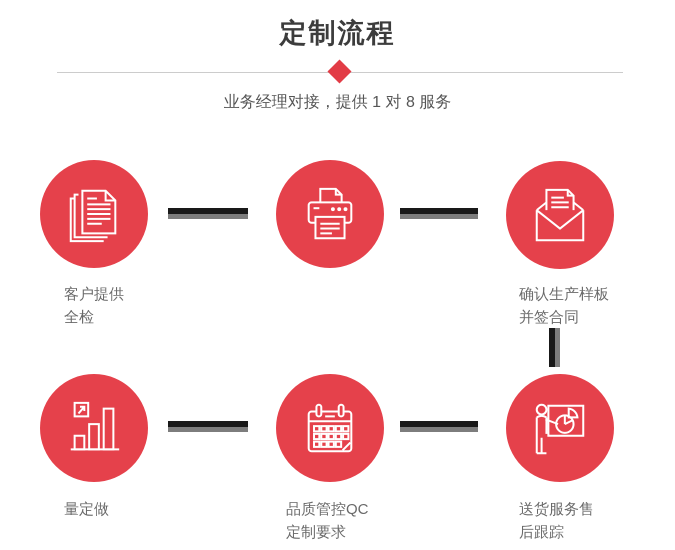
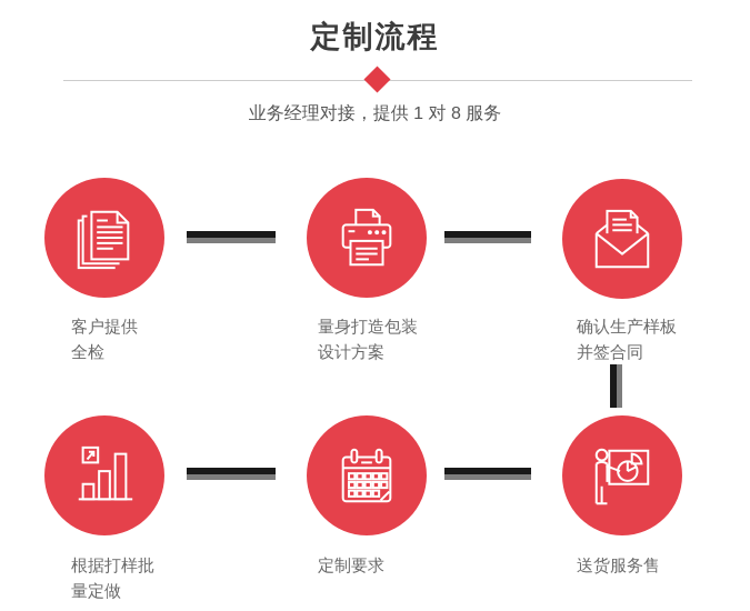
  定制流程
  业务经理对接，提供 1 对 8 服务
  客户提供
  全检
+ 量身打造包装
+ 设计方案
  确认生产样板
  并签合同
+ 根据打样批
  量定做
- 品质管控QC
  定制要求
  送货服务售
- 后跟踪
